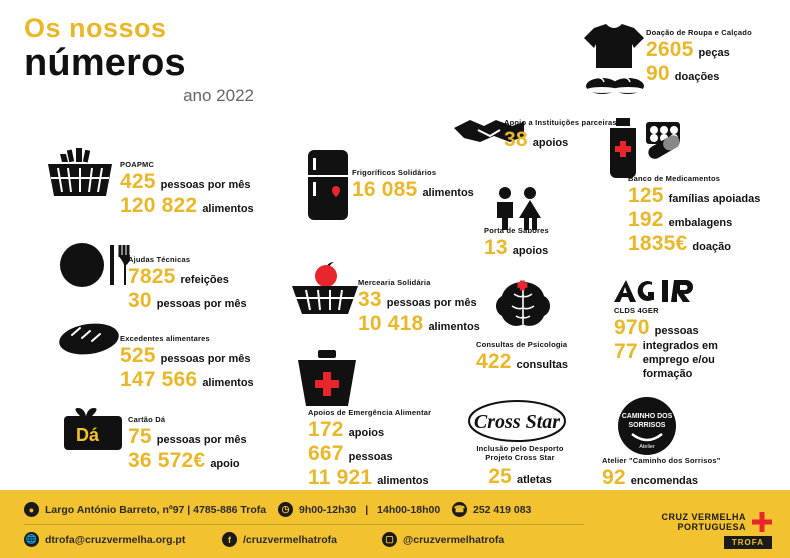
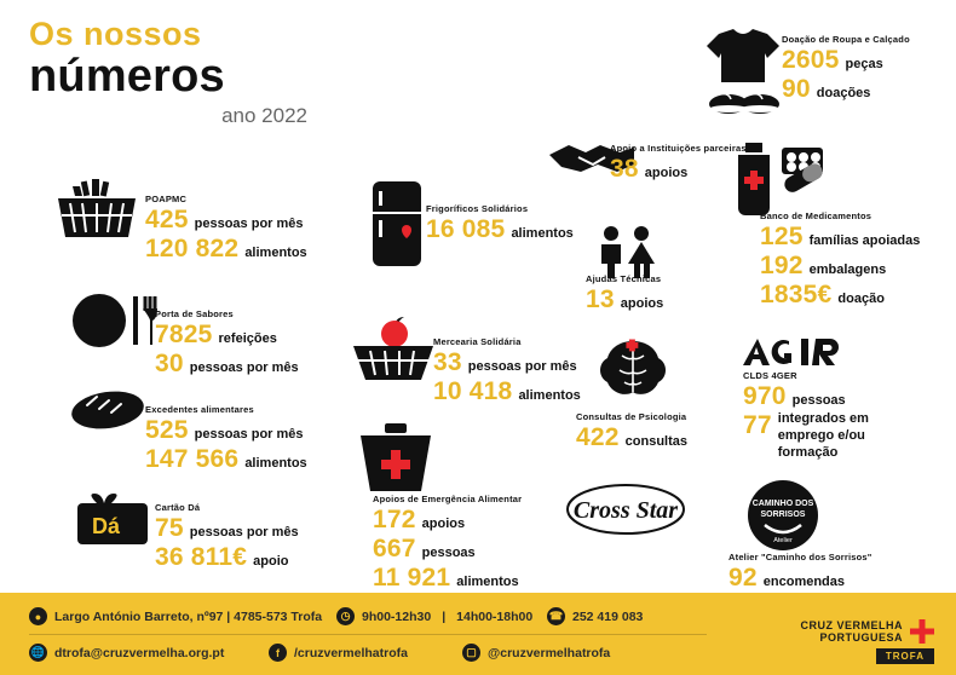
  Os nossos
  números
  ano 2022
  POAPMC
  425
  pessoas por mês
  120 822
  alimentos
- Ajudas Técnicas
+ Porta de Sabores
  7825
  refeições
  30
  pessoas por mês
  Excedentes alimentares
  525
  pessoas por mês
  147 566
  alimentos
  Dá
  Cartão Dá
  75
  pessoas por mês
- 36 572€
+ 36 811€
  apoio
  Frigoríficos Solidários
  16 085
  alimentos
  Mercearia Solidária
  33
  pessoas por mês
  10 418
  alimentos
  Apoios de Emergência Alimentar
  172
  apoios
  667
  pessoas
  11 921
  alimentos
  Apoio a Instituições parceiras
  38
  apoios
- Porta de Sabores
+ Ajudas Técnicas
  13
  apoios
  Consultas de Psicologia
  422
  consultas
  Cross Star
- Inclusão pelo Desporto Projeto Cross Star
- 25
- atletas
  Doação de Roupa e Calçado
  2605
  peças
  90
  doações
  Banco de Medicamentos
  125
  famílias apoiadas
  192
  embalagens
  1835€
  doação
  CLDS 4GER
  970
  pessoas
  77
  integrados em emprego e/ou formação
  Atelier "Caminho dos Sorrisos"
  92
  encomendas
  ●
- Largo António Barreto, nº97 | 4785-886 Trofa
+ Largo António Barreto, nº97 | 4785-573 Trofa
  ◷
  9h00-12h30
  |
  14h00-18h00
  ☎
  252 419 083
  🌐
  dtrofa@cruzvermelha.org.pt
  f
  /cruzvermelhatrofa
  ▢
  @cruzvermelhatrofa
  CRUZ VERMELHA
  PORTUGUESA
  TROFA
